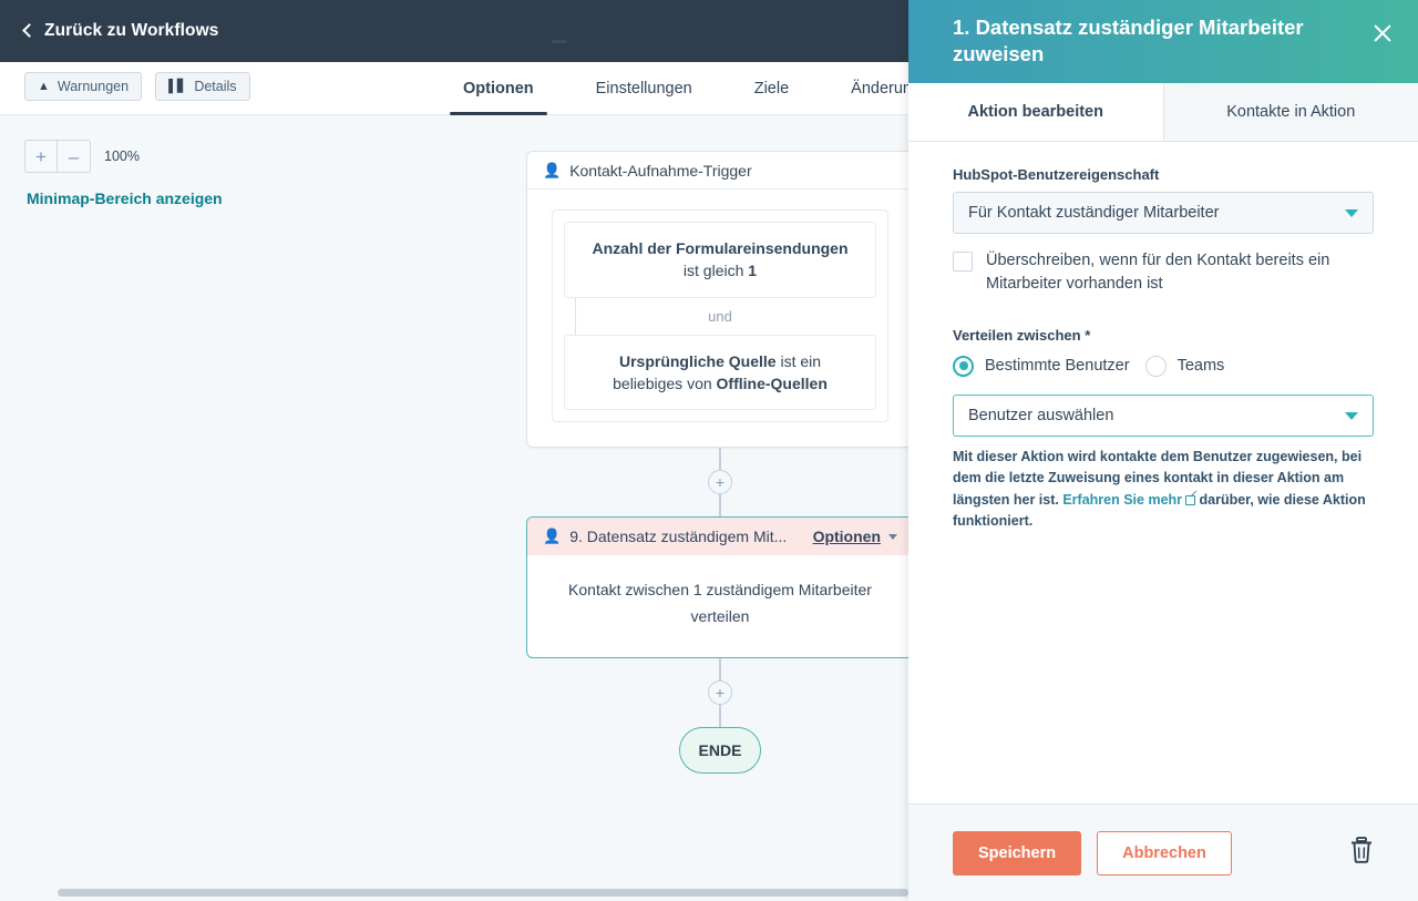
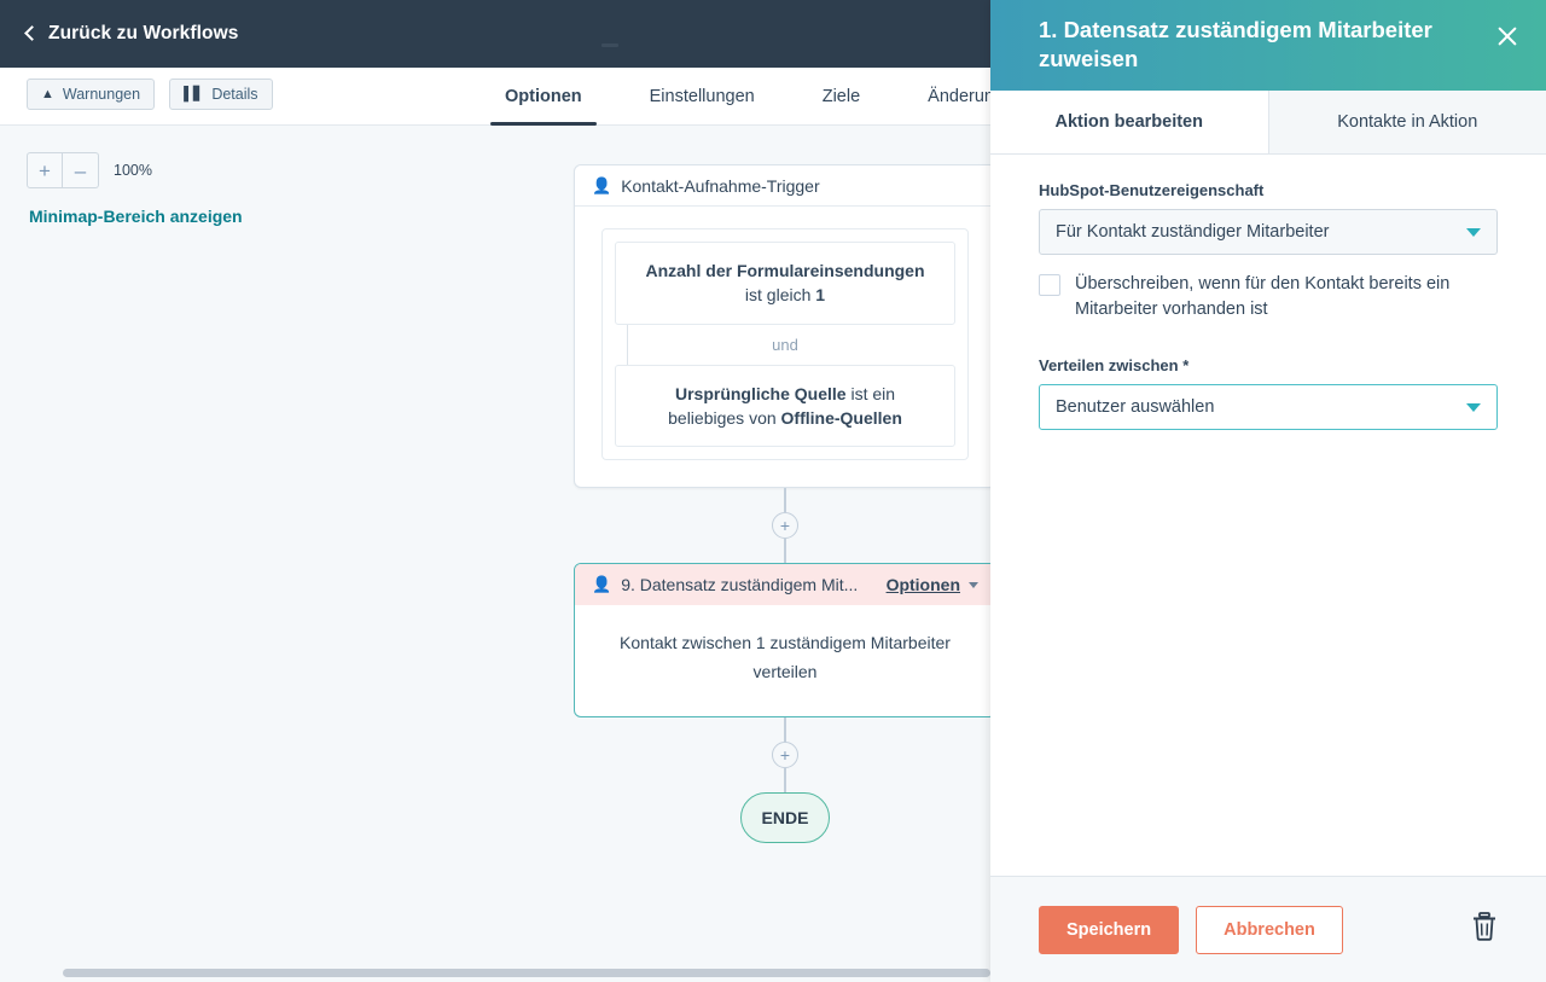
  Zurück zu Workflows
  ▲
  Warnungen
  ▌▋
  Details
  Optionen
  Einstellungen
  Ziele
  Änderun
  +
  –
  100%
  Minimap-Bereich anzeigen
  👤
  Kontakt-Aufnahme-Trigger
  Anzahl der Formulareinsendungen
  ist gleich 1
  und
  Ursprüngliche Quelle ist ein beliebiges von Offline-Quellen
  +
  👤
  9. Datensatz zuständigem Mit...
  Optionen
  Kontakt zwischen 1 zuständigem Mitarbeiter verteilen
  +
  ENDE
- 1. Datensatz zuständiger Mitarbeiter zuweisen
+ 1. Datensatz zuständigem Mitarbeiter zuweisen
  Aktion bearbeiten
  Kontakte in Aktion
  HubSpot-Benutzereigenschaft
  Für Kontakt zuständiger Mitarbeiter
  Überschreiben, wenn für den Kontakt bereits ein Mitarbeiter vorhanden ist
  Verteilen zwischen *
- Bestimmte Benutzer
- Teams
  Benutzer auswählen
- Mit dieser Aktion wird kontakte dem Benutzer zugewiesen, bei dem die letzte Zuweisung eines kontakt in dieser Aktion am längsten her ist. Erfahren Sie mehr darüber, wie diese Aktion funktioniert.
  Speichern
  Abbrechen
